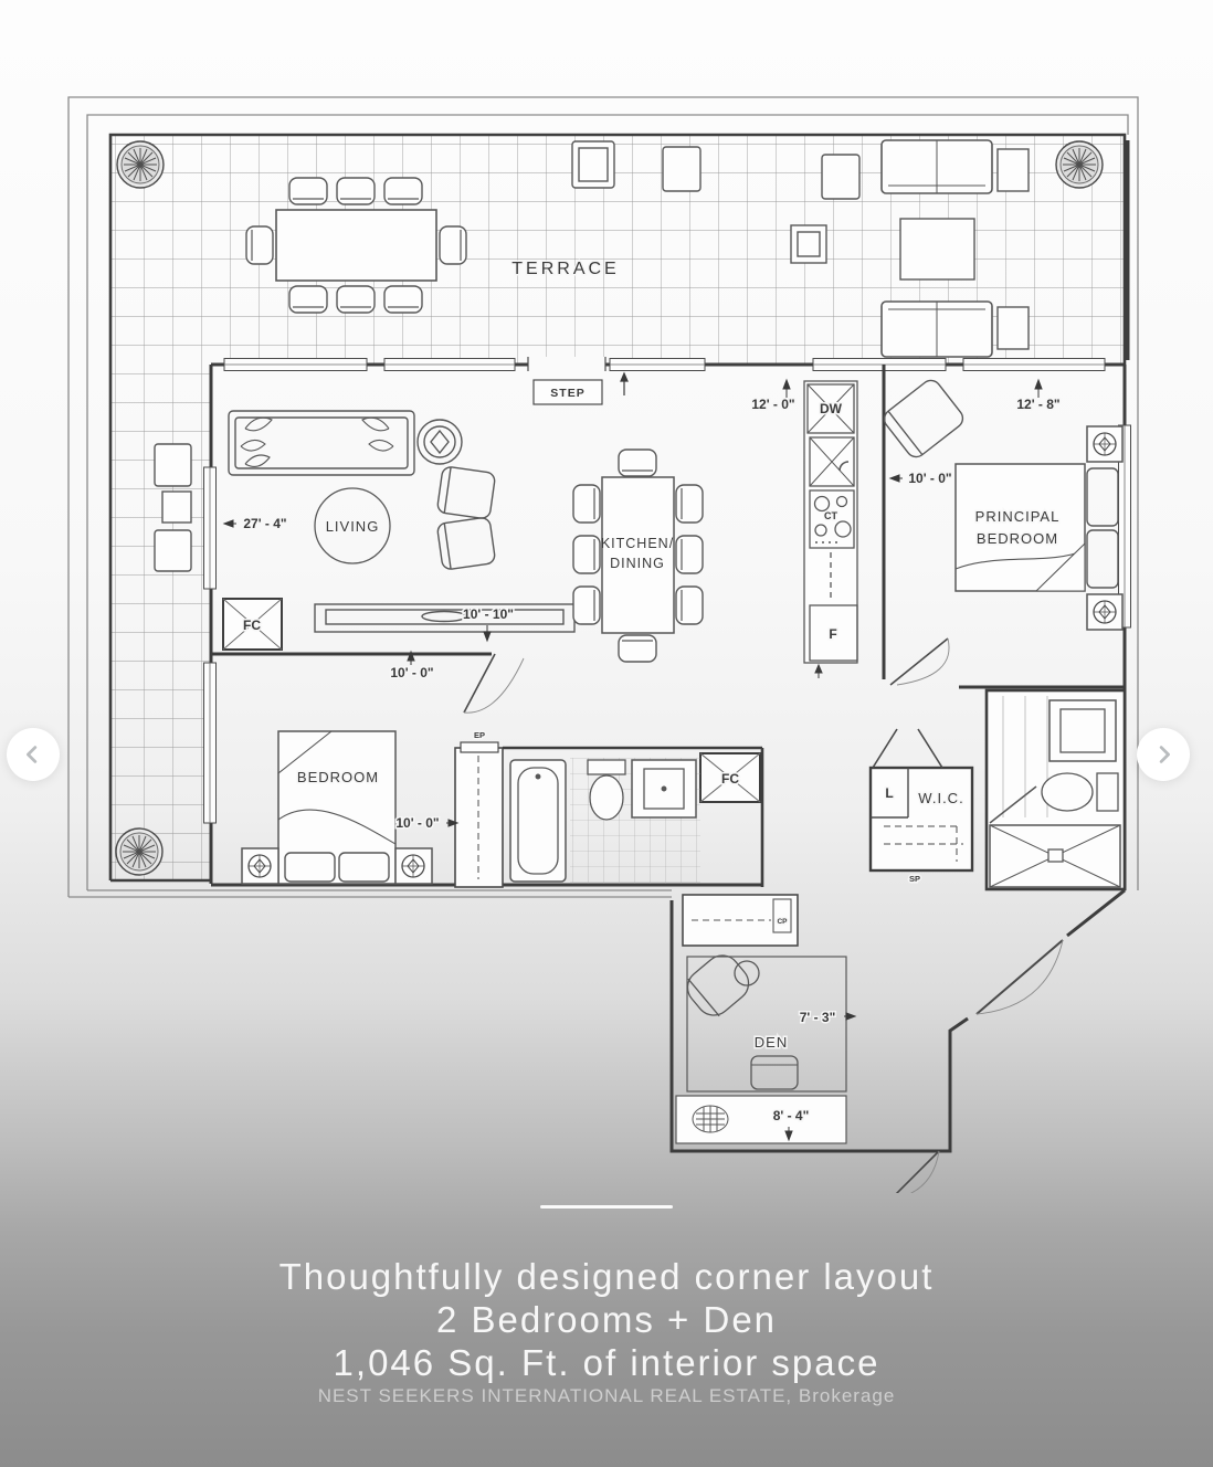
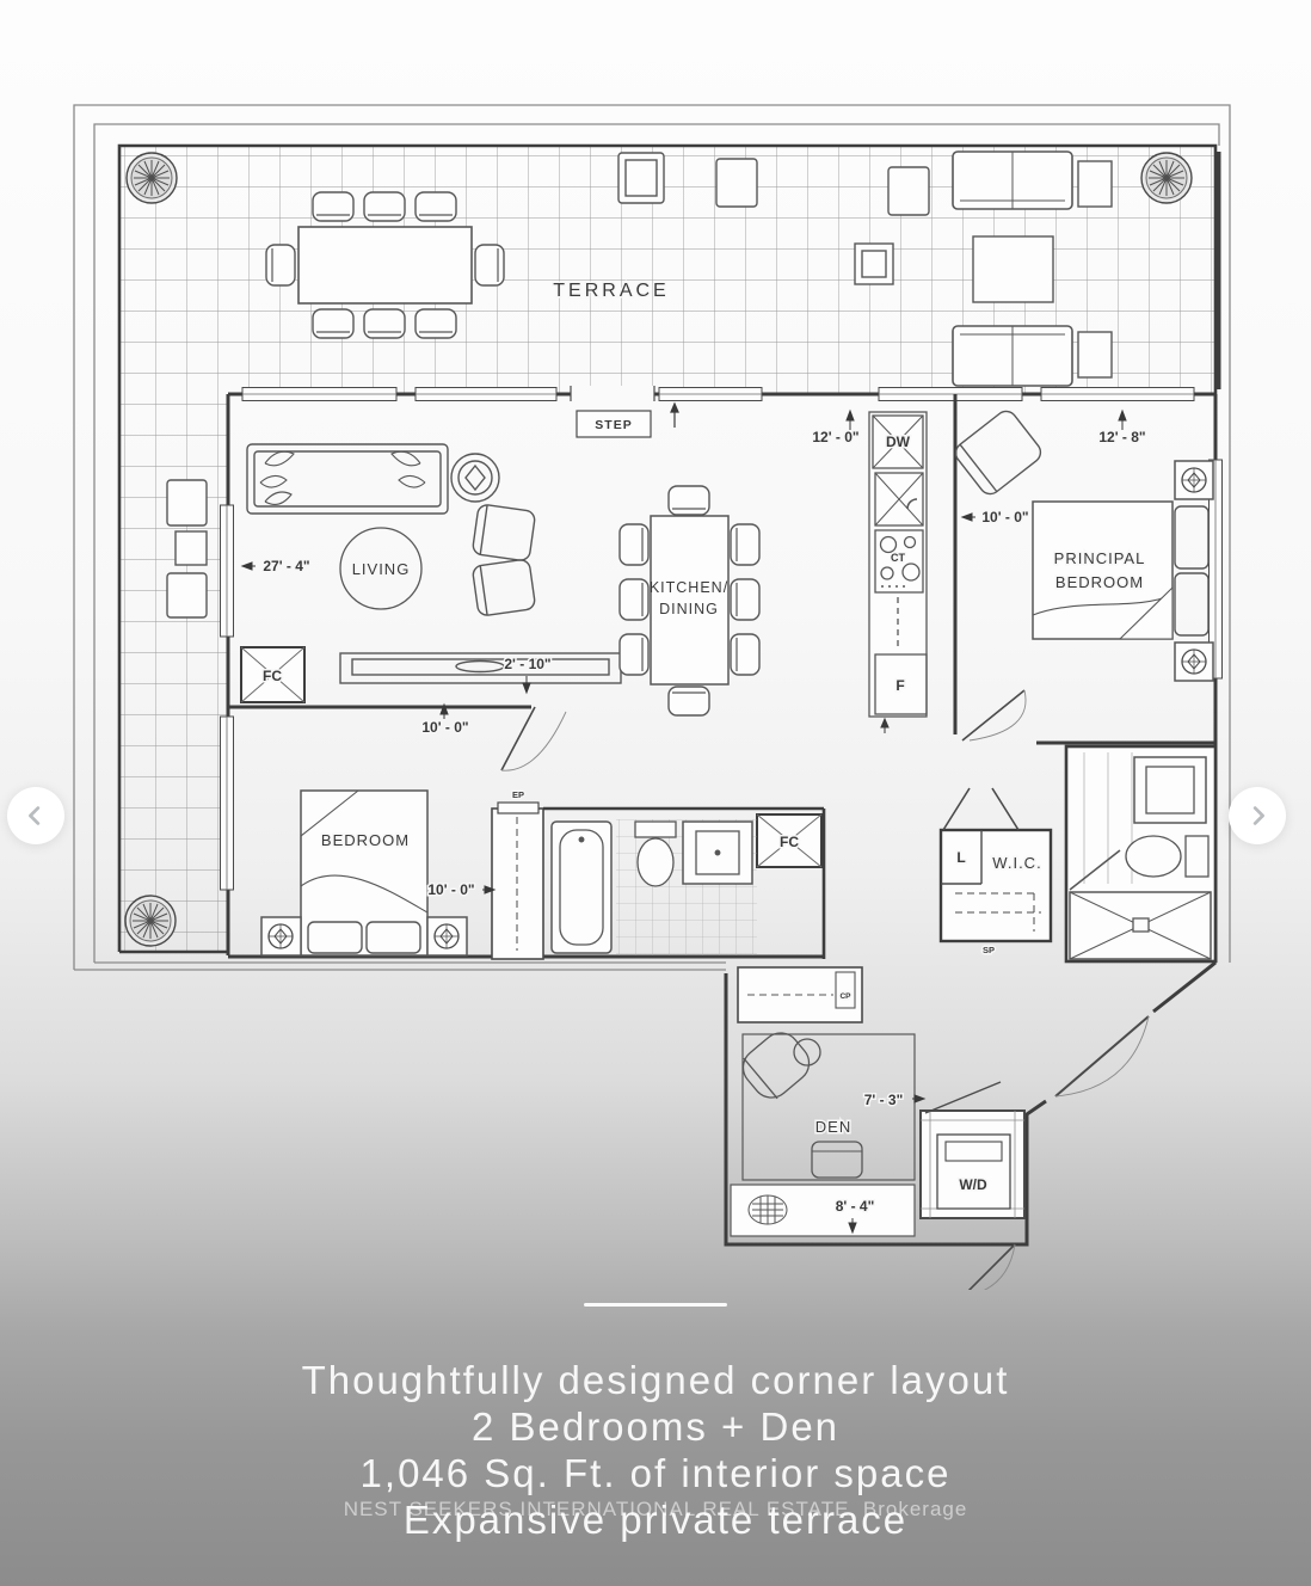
  STEP
  LIVING
  FC
  FC
  DW
  CT
  F
  KITCHEN/
  DINING
  PRINCIPAL
  BEDROOM
  BEDROOM
  EP
  L
  W.I.C.
  SP
  DEN
+ W/D
  TERRACE
  27' - 4"
  12' - 0"
  12' - 8"
  10' - 0"
- 10' - 10"
+ 2' - 10"
  10' - 0"
  10' - 0"
  7' - 3"
  8' - 4"
  Thoughtfully designed corner layout
  2 Bedrooms + Den
  1,046 Sq. Ft. of interior space
+ Expansive private terrace
  NEST SEEKERS INTERNATIONAL REAL ESTATE, Brokerage
